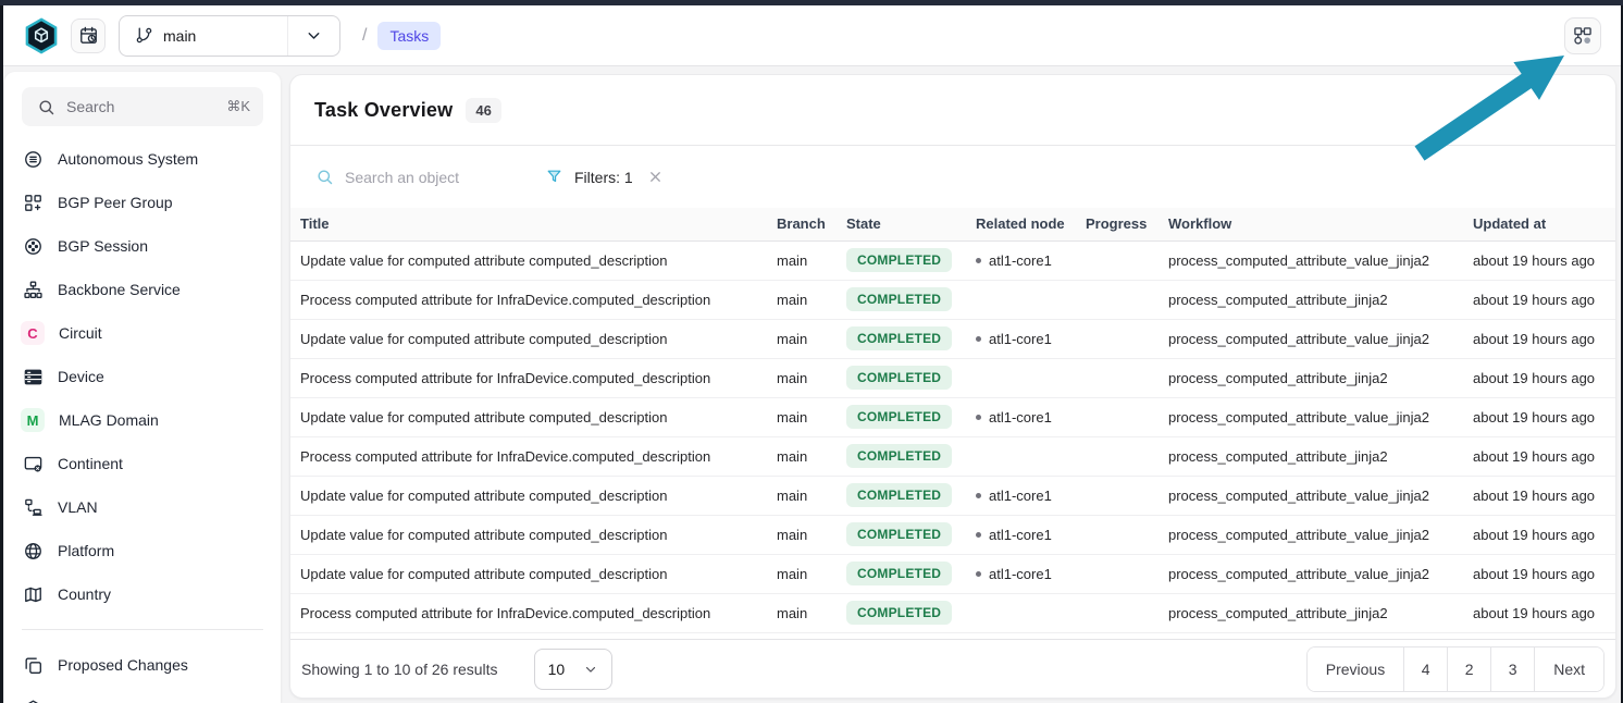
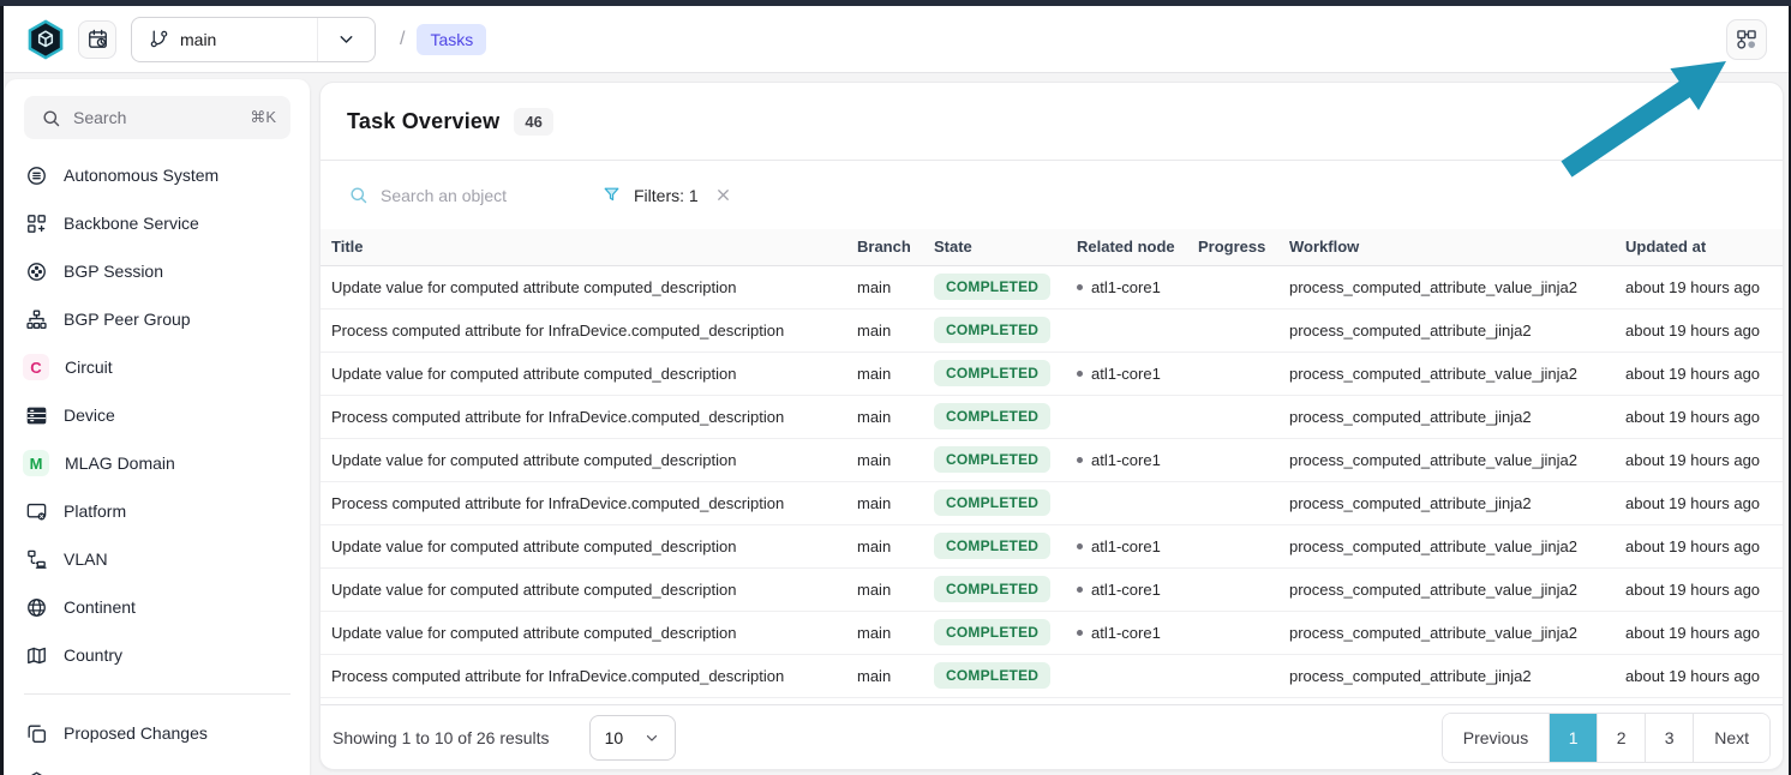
  main
  /
  Tasks
  Search
  ⌘K
  Autonomous System
- BGP Peer Group
+ Backbone Service
  BGP Session
- Backbone Service
+ BGP Peer Group
  C
  Circuit
  Device
  M
  MLAG Domain
- Continent
+ Platform
  VLAN
- Platform
+ Continent
  Country
  Proposed Changes
  Task Overview
  46
  Search an object
  Filters: 1
  Title	Branch	State	Related node	Progress	Workflow	Updated at
  Update value for computed attribute computed_description	main	COMPLETED	atl1-core1		process_computed_attribute_value_jinja2	about 19 hours ago
  Process computed attribute for InfraDevice.computed_description	main	COMPLETED			process_computed_attribute_jinja2	about 19 hours ago
  Update value for computed attribute computed_description	main	COMPLETED	atl1-core1		process_computed_attribute_value_jinja2	about 19 hours ago
  Process computed attribute for InfraDevice.computed_description	main	COMPLETED			process_computed_attribute_jinja2	about 19 hours ago
  Update value for computed attribute computed_description	main	COMPLETED	atl1-core1		process_computed_attribute_value_jinja2	about 19 hours ago
  Process computed attribute for InfraDevice.computed_description	main	COMPLETED			process_computed_attribute_jinja2	about 19 hours ago
  Update value for computed attribute computed_description	main	COMPLETED	atl1-core1		process_computed_attribute_value_jinja2	about 19 hours ago
  Update value for computed attribute computed_description	main	COMPLETED	atl1-core1		process_computed_attribute_value_jinja2	about 19 hours ago
  Update value for computed attribute computed_description	main	COMPLETED	atl1-core1		process_computed_attribute_value_jinja2	about 19 hours ago
  Process computed attribute for InfraDevice.computed_description	main	COMPLETED			process_computed_attribute_jinja2	about 19 hours ago
  Showing 1 to 10 of 26 results
  10
  Previous
- 4
+ 1
  2
  3
  Next
